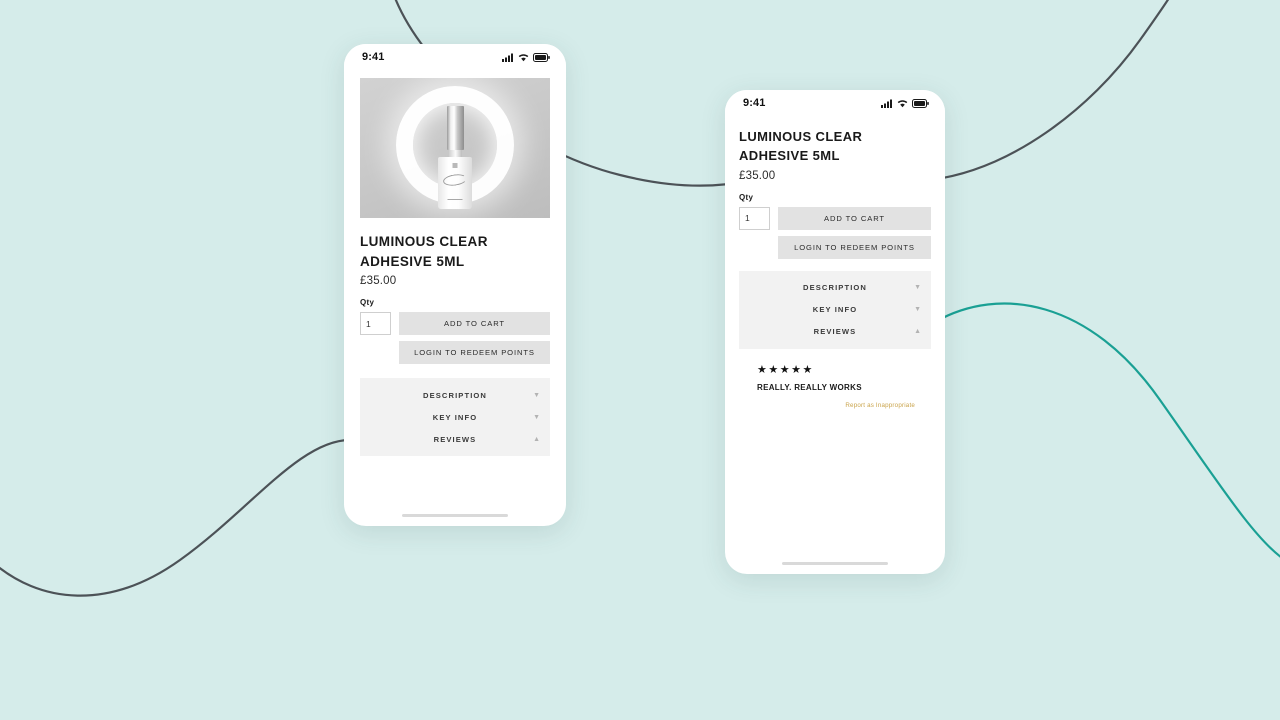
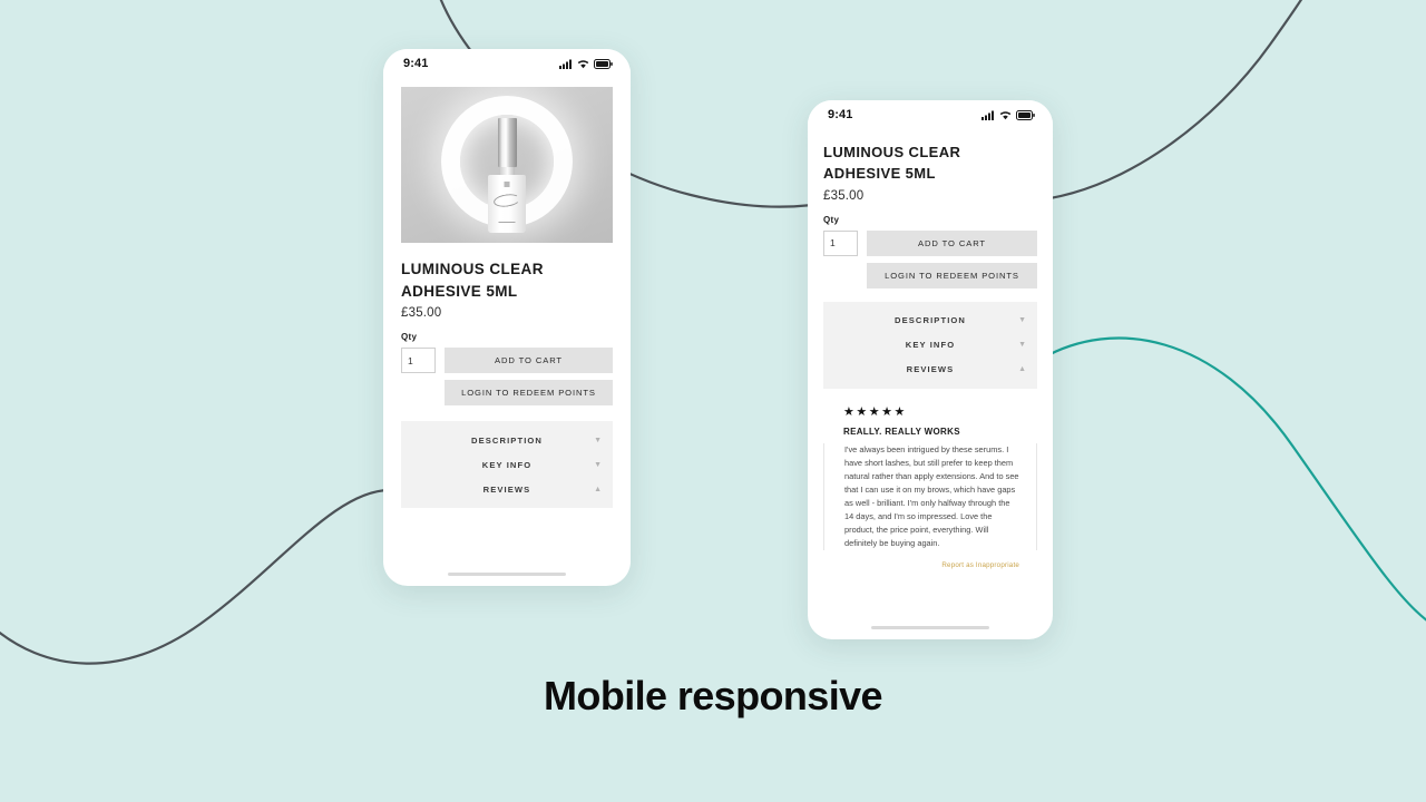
  9:41
  LUMINOUS CLEAR ADHESIVE 5ML
  £35.00
  Qty
  1
  ADD TO CART
  LOGIN TO REDEEM POINTS
  DESCRIPTION
  KEY INFO
  REVIEWS
  9:41
  LUMINOUS CLEAR ADHESIVE 5ML
  £35.00
  Qty
  1
  ADD TO CART
  LOGIN TO REDEEM POINTS
  DESCRIPTION
  KEY INFO
  REVIEWS
  ★★★★★
  REALLY. REALLY WORKS
+ I've always been intrigued by these serums. I have short lashes, but still prefer to keep them natural rather than apply extensions. And to see that I can use it on my brows, which have gaps as well - brilliant. I'm only halfway through the 14 days, and I'm so impressed. Love the product, the price point, everything. Will definitely be buying again.
+ Mobile responsive
